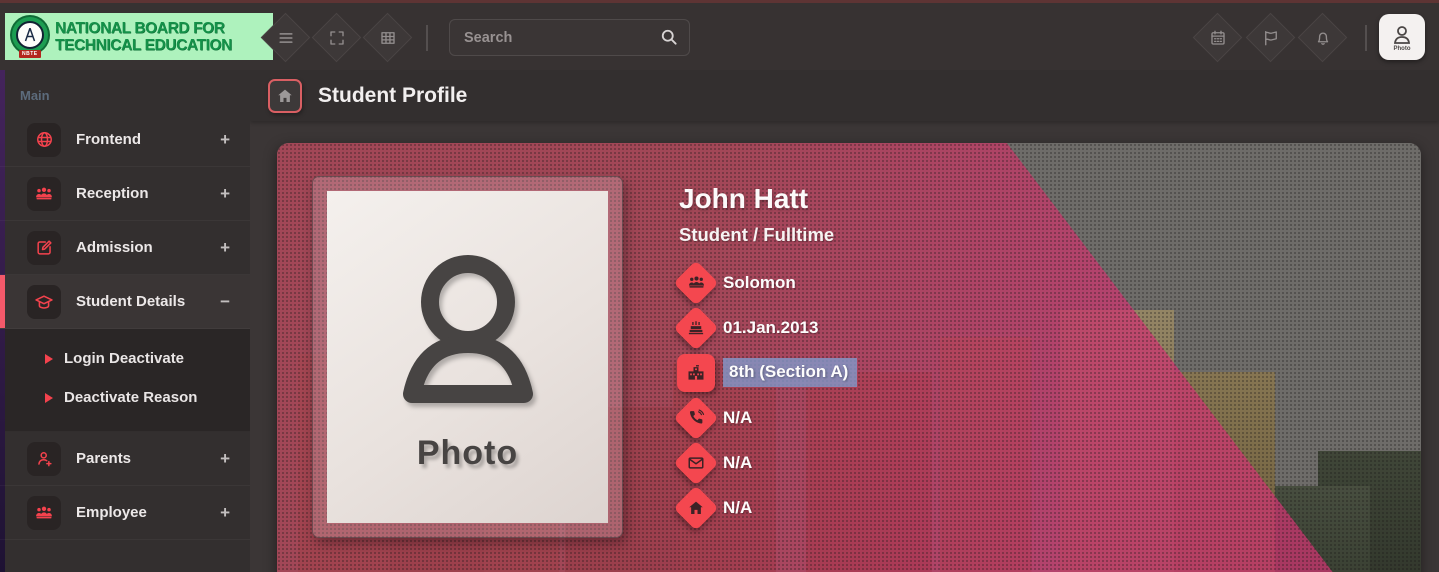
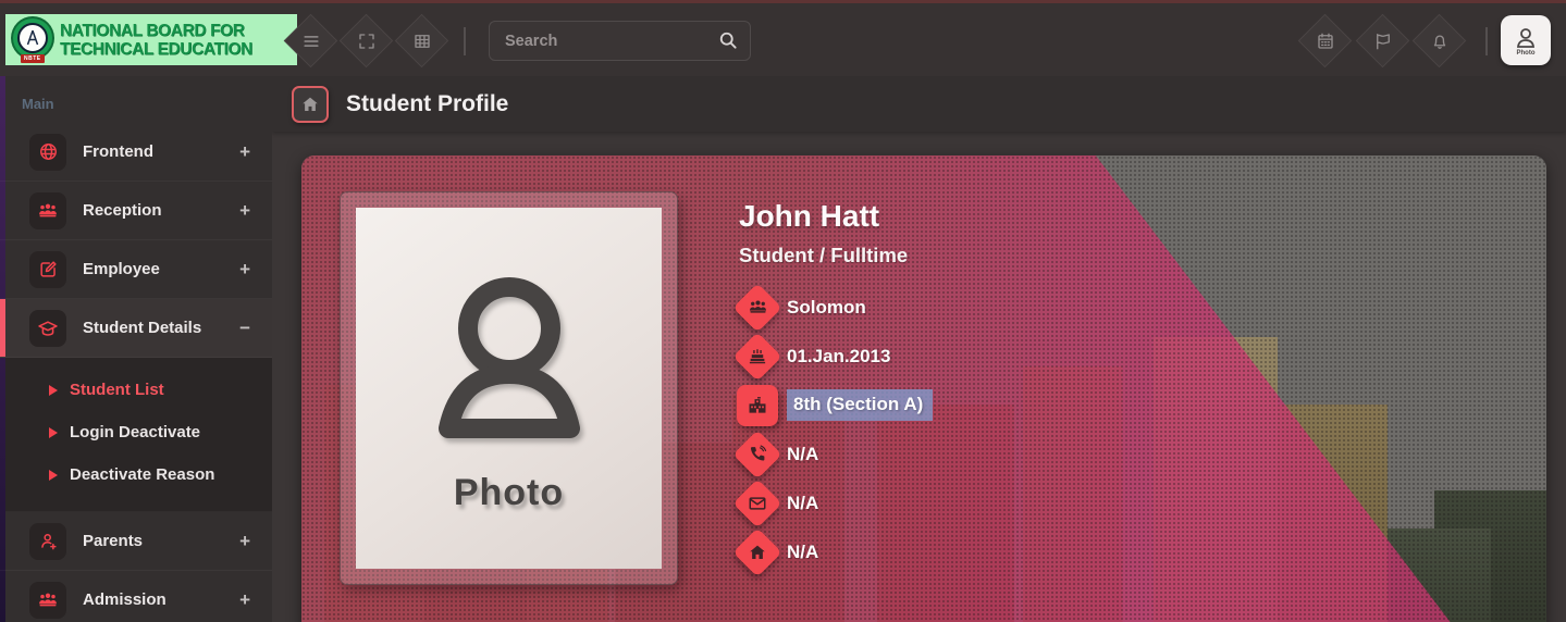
  NATIONAL BOARD FOR
  TECHNICAL EDUCATION
  Search
  Main
  Frontend
  +
  Reception
  +
- Admission
+ Employee
  +
  Student Details
  −
+ Student List
  Login Deactivate
  Deactivate Reason
  Parents
  +
- Employee
+ Admission
  +
  Student Profile
  Photo
  John Hatt
  Student / Fulltime
  Solomon
  01.Jan.2013
  8th (Section A)
  N/A
  N/A
  N/A
